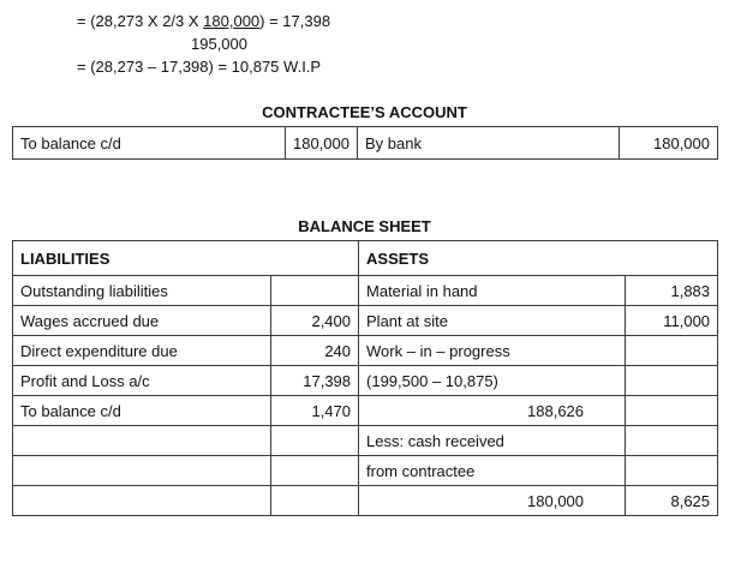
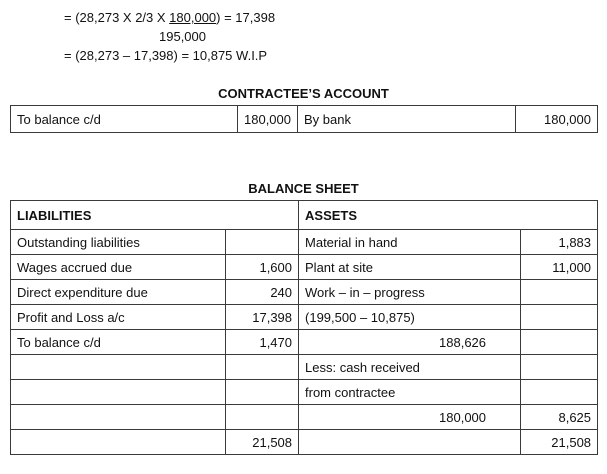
  = (28,273 X 2/3 X 180,000) = 17,398
  195,000
  = (28,273 – 17,398) = 10,875 W.I.P
  CONTRACTEE’S ACCOUNT
  To balance c/d	180,000	By bank	180,000
  BALANCE SHEET
  LIABILITIES	ASSETS
  Outstanding liabilities		Material in hand	1,883
- Wages accrued due	2,400	Plant at site	11,000
+ Wages accrued due	1,600	Plant at site	11,000
  Direct expenditure due	240	Work – in – progress
  Profit and Loss a/c	17,398	(199,500 – 10,875)
  To balance c/d	1,470	188,626
  		Less: cash received
  		from contractee
  		180,000	8,625
+ 	21,508		21,508
